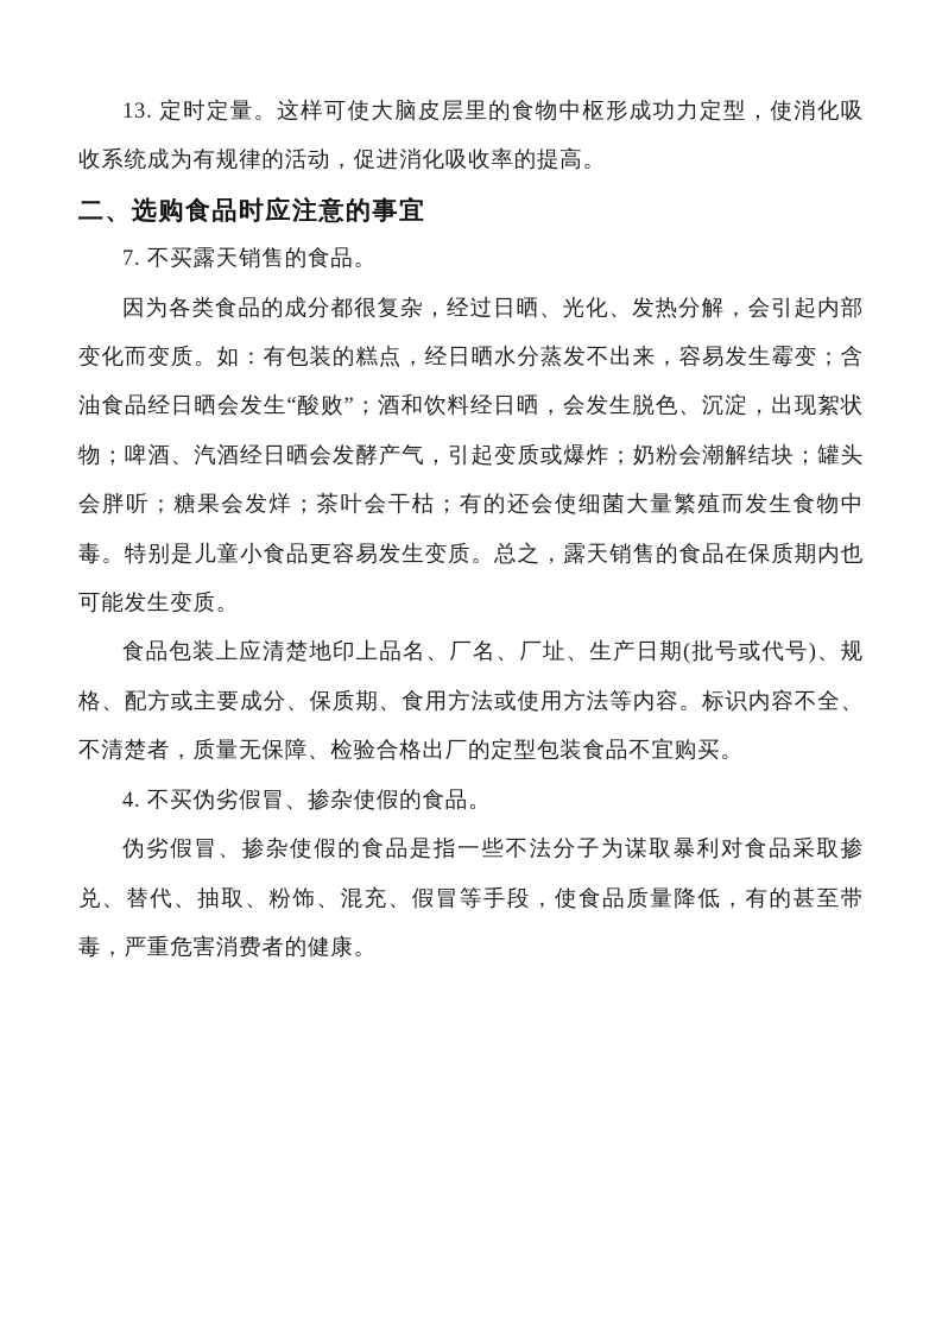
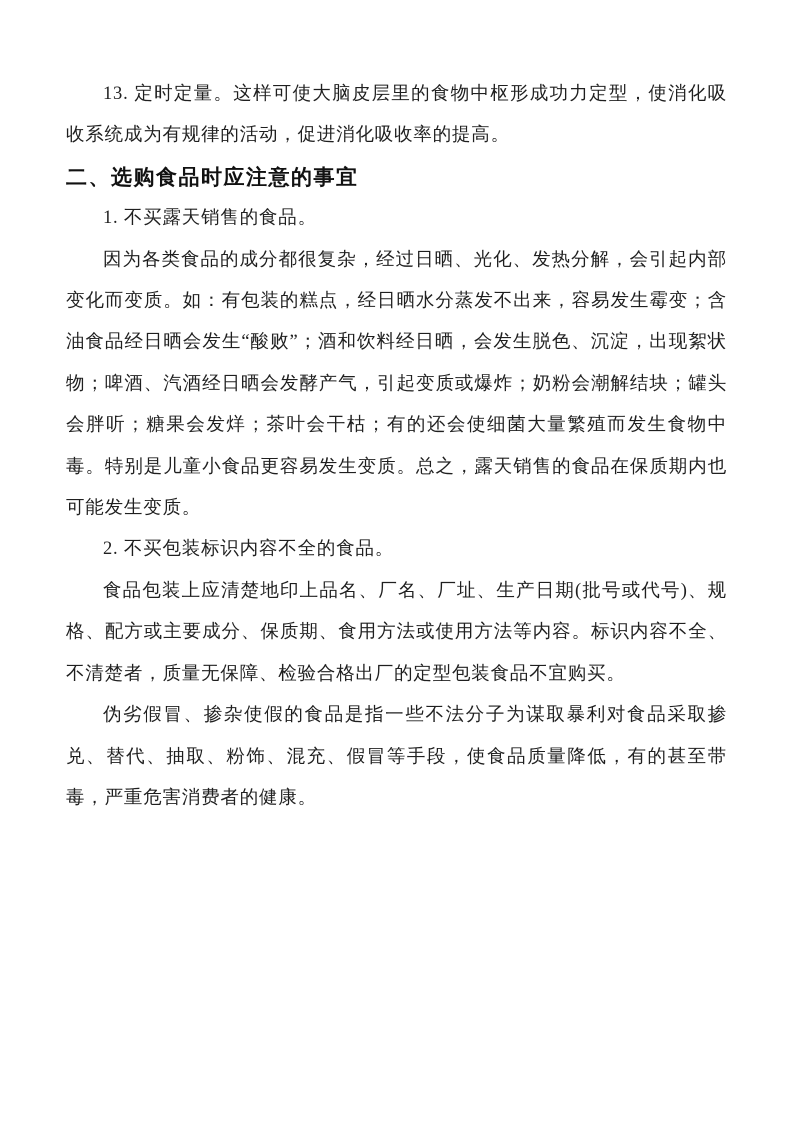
  13. 定时定量。这样可使大脑皮层里的食物中枢形成功力定型，使消化吸收系统成为有规律的活动，促进消化吸收率的提高。
  二、选购食品时应注意的事宜
- 7. 不买露天销售的食品。
+ 1. 不买露天销售的食品。
  因为各类食品的成分都很复杂，经过日晒、光化、发热分解，会引起内部变化而变质。如：有包装的糕点，经日晒水分蒸发不出来，容易发生霉变；含油食品经日晒会发生“酸败”；酒和饮料经日晒，会发生脱色、沉淀，出现絮状物；啤酒、汽酒经日晒会发酵产气，引起变质或爆炸；奶粉会潮解结块；罐头会胖听；糖果会发烊；茶叶会干枯；有的还会使细菌大量繁殖而发生食物中毒。特别是儿童小食品更容易发生变质。总之，露天销售的食品在保质期内也可能发生变质。
+ 2. 不买包装标识内容不全的食品。
  食品包装上应清楚地印上品名、厂名、厂址、生产日期(批号或代号)、规格、配方或主要成分、保质期、食用方法或使用方法等内容。标识内容不全、不清楚者，质量无保障、检验合格出厂的定型包装食品不宜购买。
- 4. 不买伪劣假冒、掺杂使假的食品。
  伪劣假冒、掺杂使假的食品是指一些不法分子为谋取暴利对食品采取掺兑、替代、抽取、粉饰、混充、假冒等手段，使食品质量降低，有的甚至带毒，严重危害消费者的健康。
